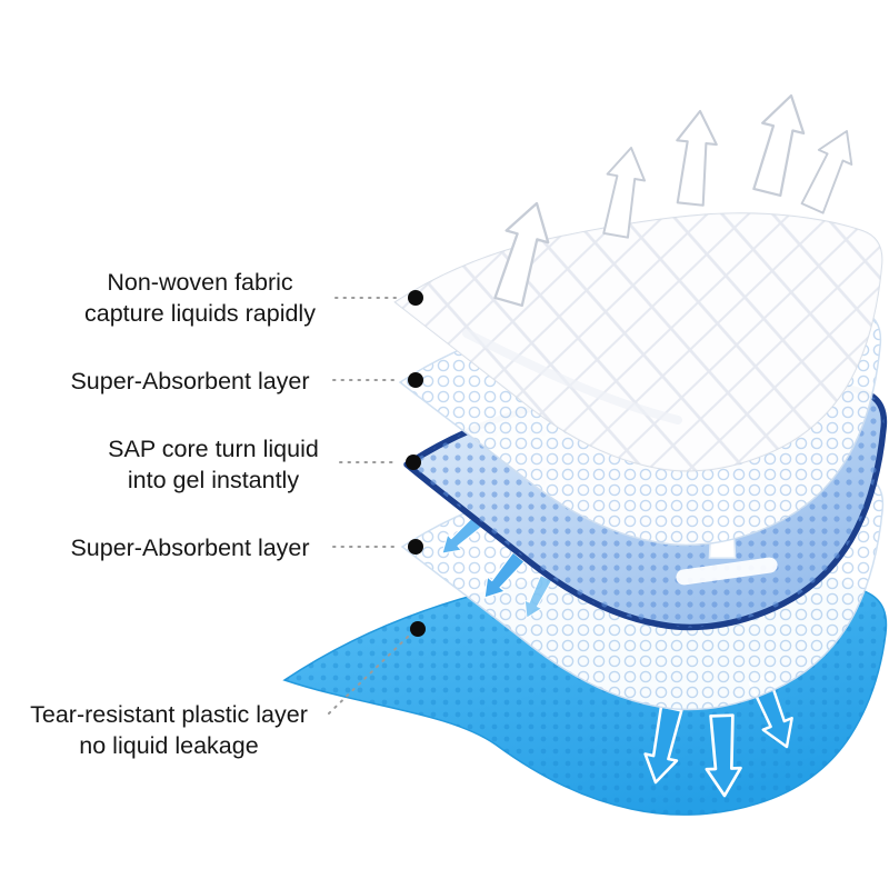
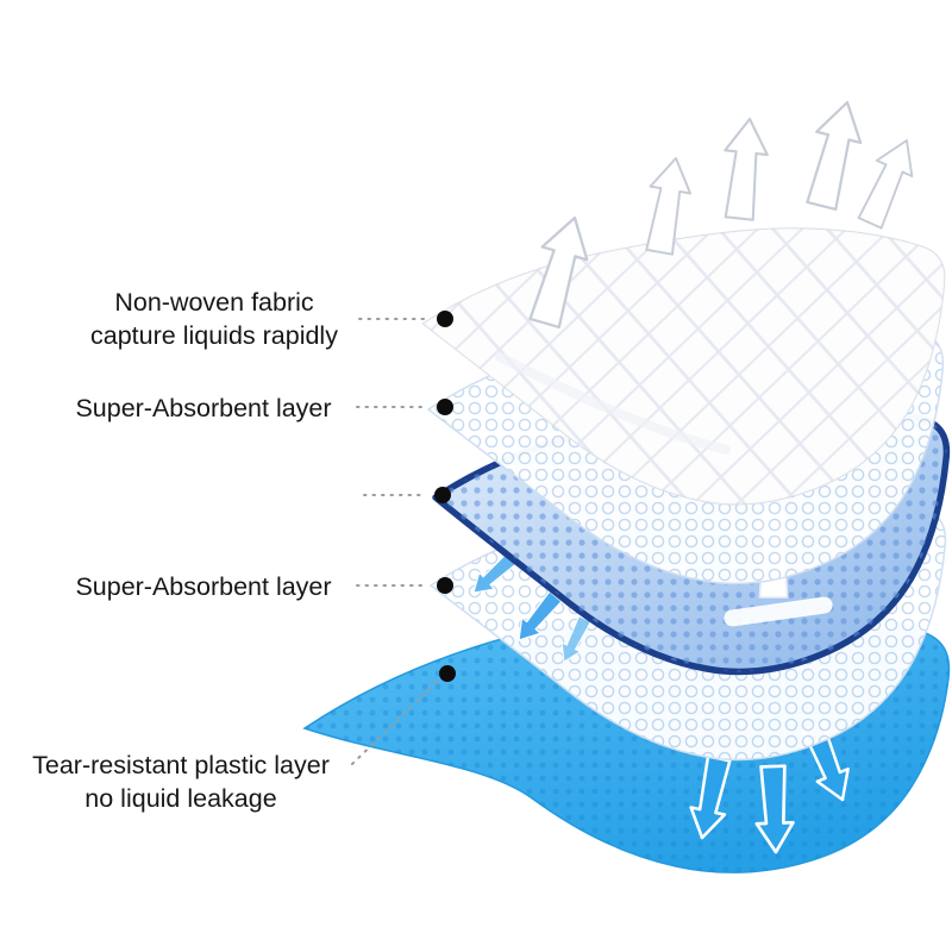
  Non-woven fabric
  capture liquids rapidly
  Super-Absorbent layer
- SAP core turn liquid
- into gel instantly
  Super-Absorbent layer
  Tear-resistant plastic layer
  no liquid leakage
